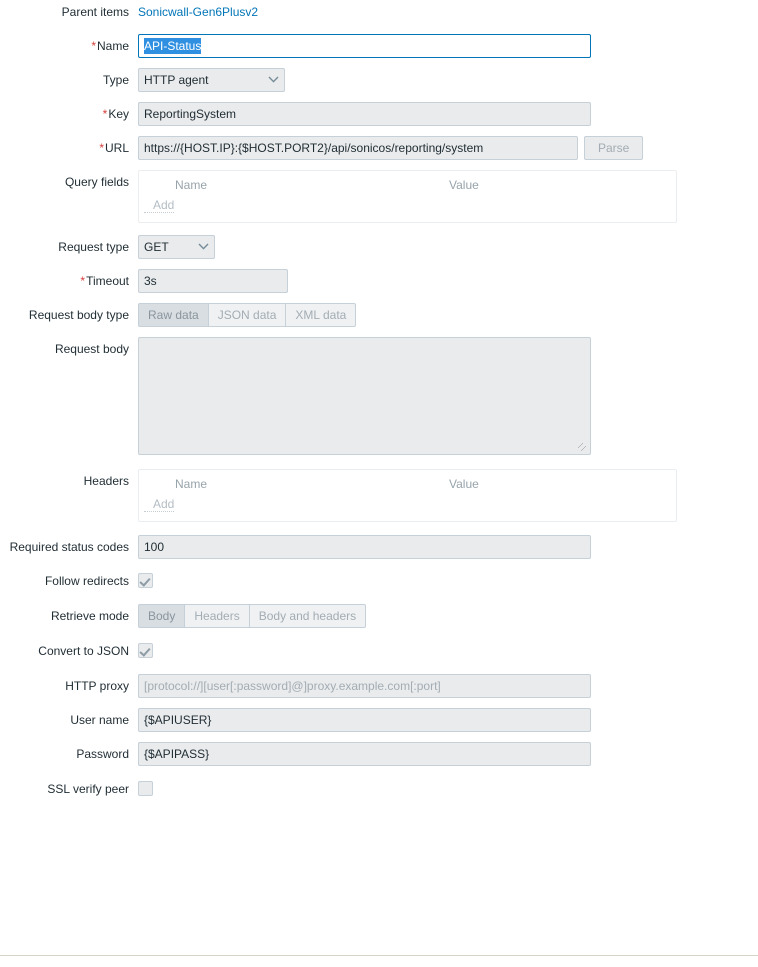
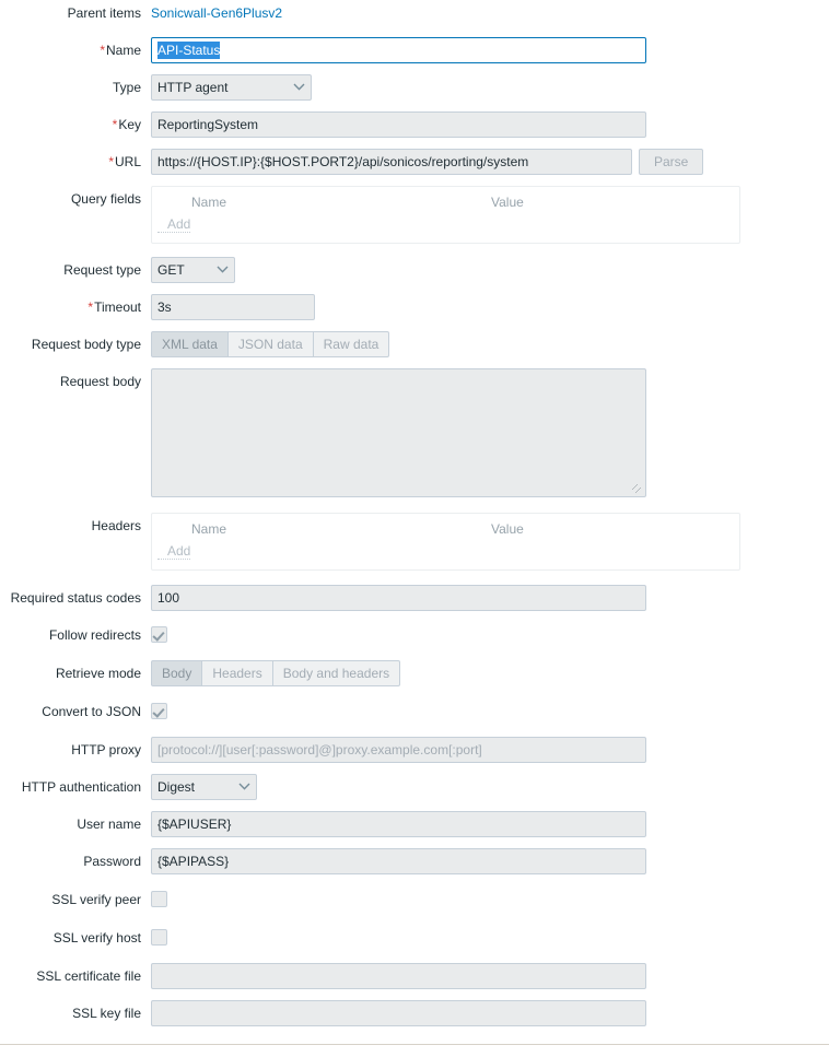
  Parent items
  Sonicwall-Gen6Plusv2
  *Name
  API-Status
  Type
  HTTP agent
  *Key
  ReportingSystem
  *URL
  https://{HOST.IP}:{$HOST.PORT2}/api/sonicos/reporting/system
  Parse
  Query fields
  Name
  Value
  Add
  Request type
  GET
  *Timeout
  3s
  Request body type
- Raw data
+ XML data
  JSON data
- XML data
+ Raw data
  Request body
  Headers
  Name
  Value
  Add
  Required status codes
  100
  Follow redirects
  Retrieve mode
  Body
  Headers
  Body and headers
  Convert to JSON
  HTTP proxy
  [protocol://][user[:password]@]proxy.example.com[:port]
+ HTTP authentication
+ Digest
  User name
  {$APIUSER}
  Password
  {$APIPASS}
  SSL verify peer
+ SSL verify host
+ SSL certificate file
+ SSL key file
